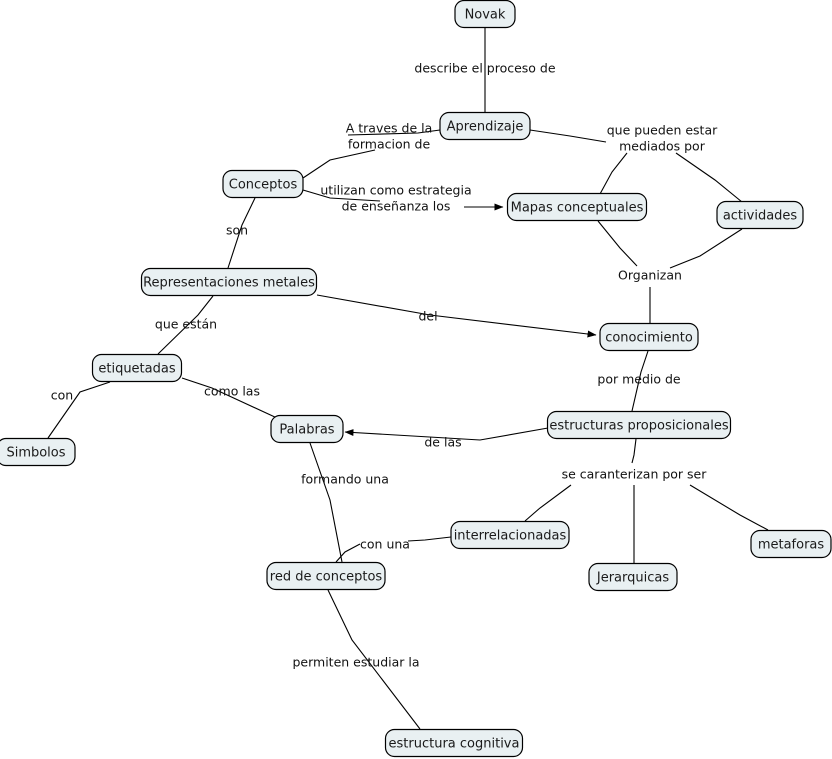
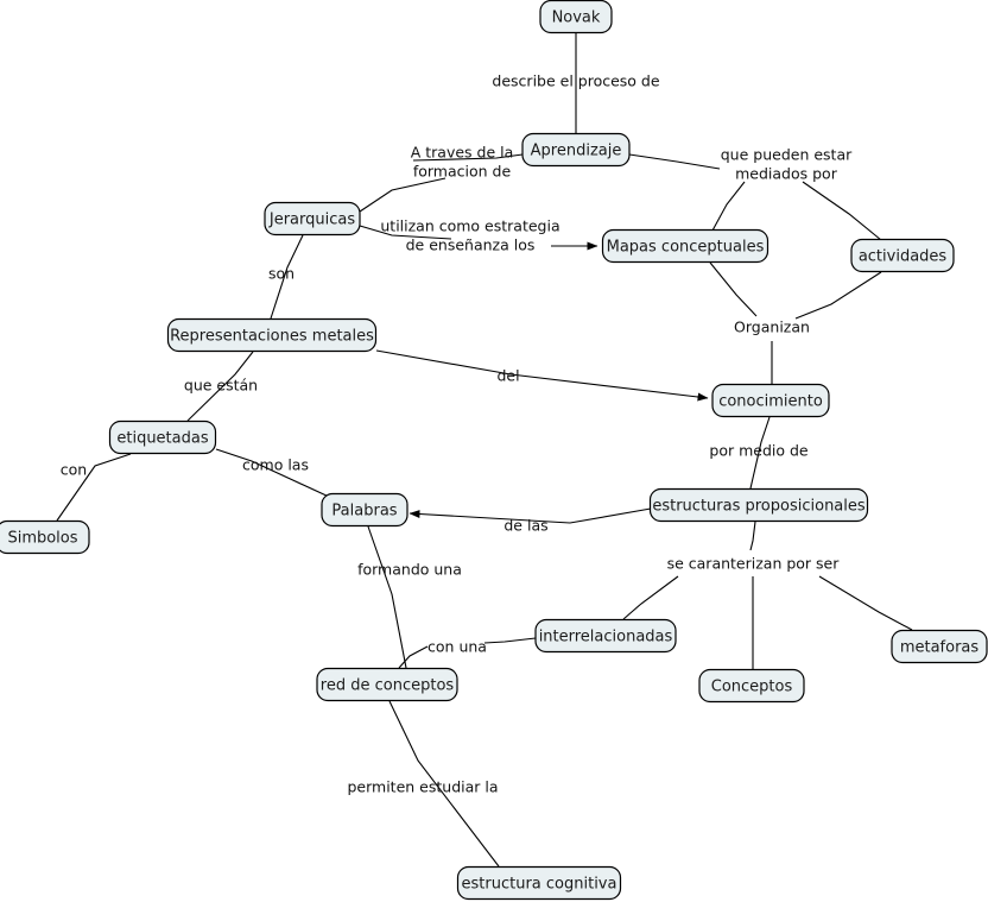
  describe el proceso de
  A traves de la
  formacion de
  que pueden estar
  mediados por
  utilizan como estrategia
  de enseñanza los
  son
  Organizan
  del
  que están
  por medio de
  con
  como las
  de las
  se caranterizan por ser
  formando una
  con una
  permiten estudiar la
  Novak
  Aprendizaje
- Conceptos
+ Jerarquicas
  Mapas conceptuales
  actividades
  Representaciones metales
  conocimiento
  etiquetadas
  Palabras
  estructuras proposicionales
  Simbolos
  interrelacionadas
  metaforas
  red de conceptos
- Jerarquicas
+ Conceptos
  estructura cognitiva
